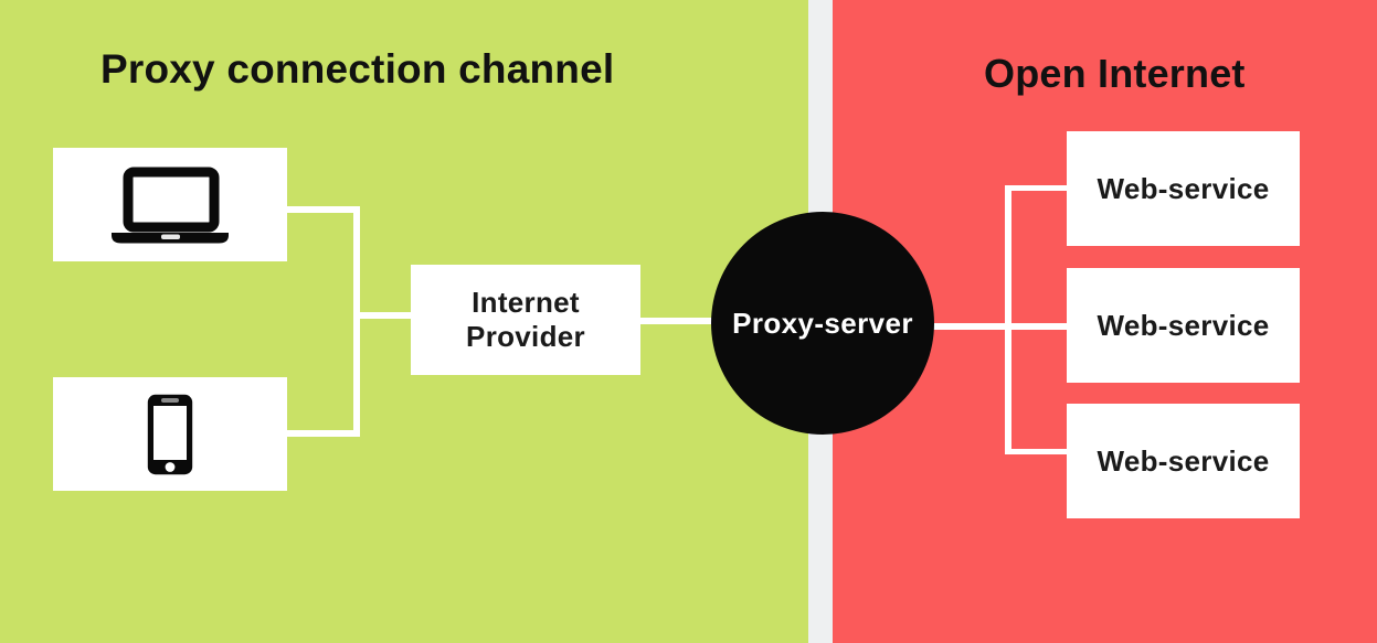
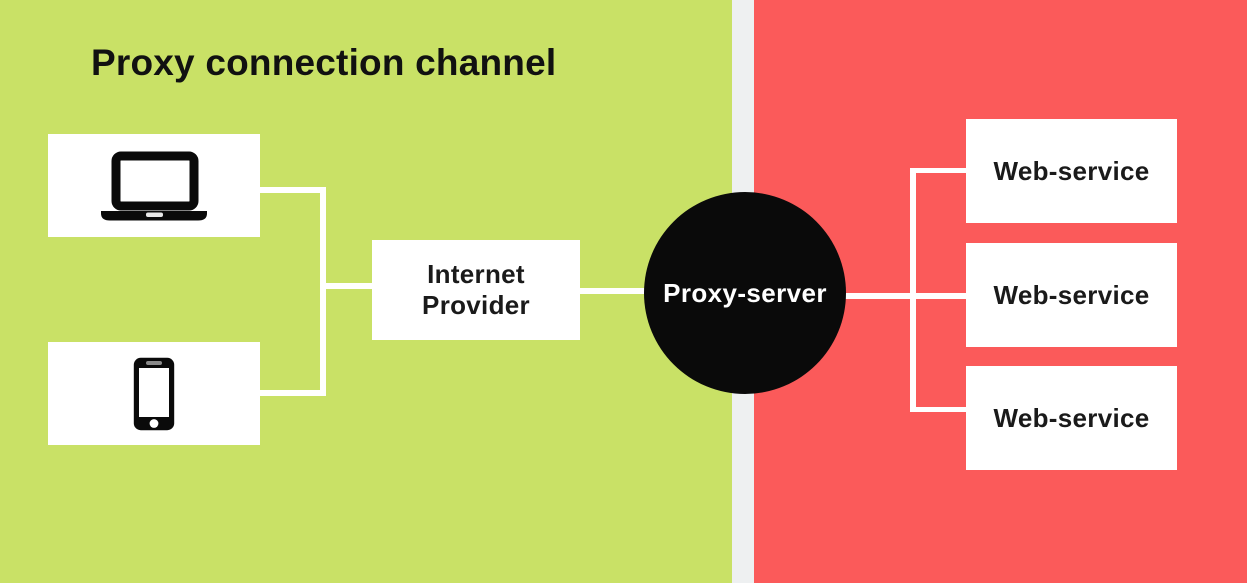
  Proxy connection channel
- Open Internet
  Internet
  Provider
  Proxy-server
  Web-service
  Web-service
  Web-service
